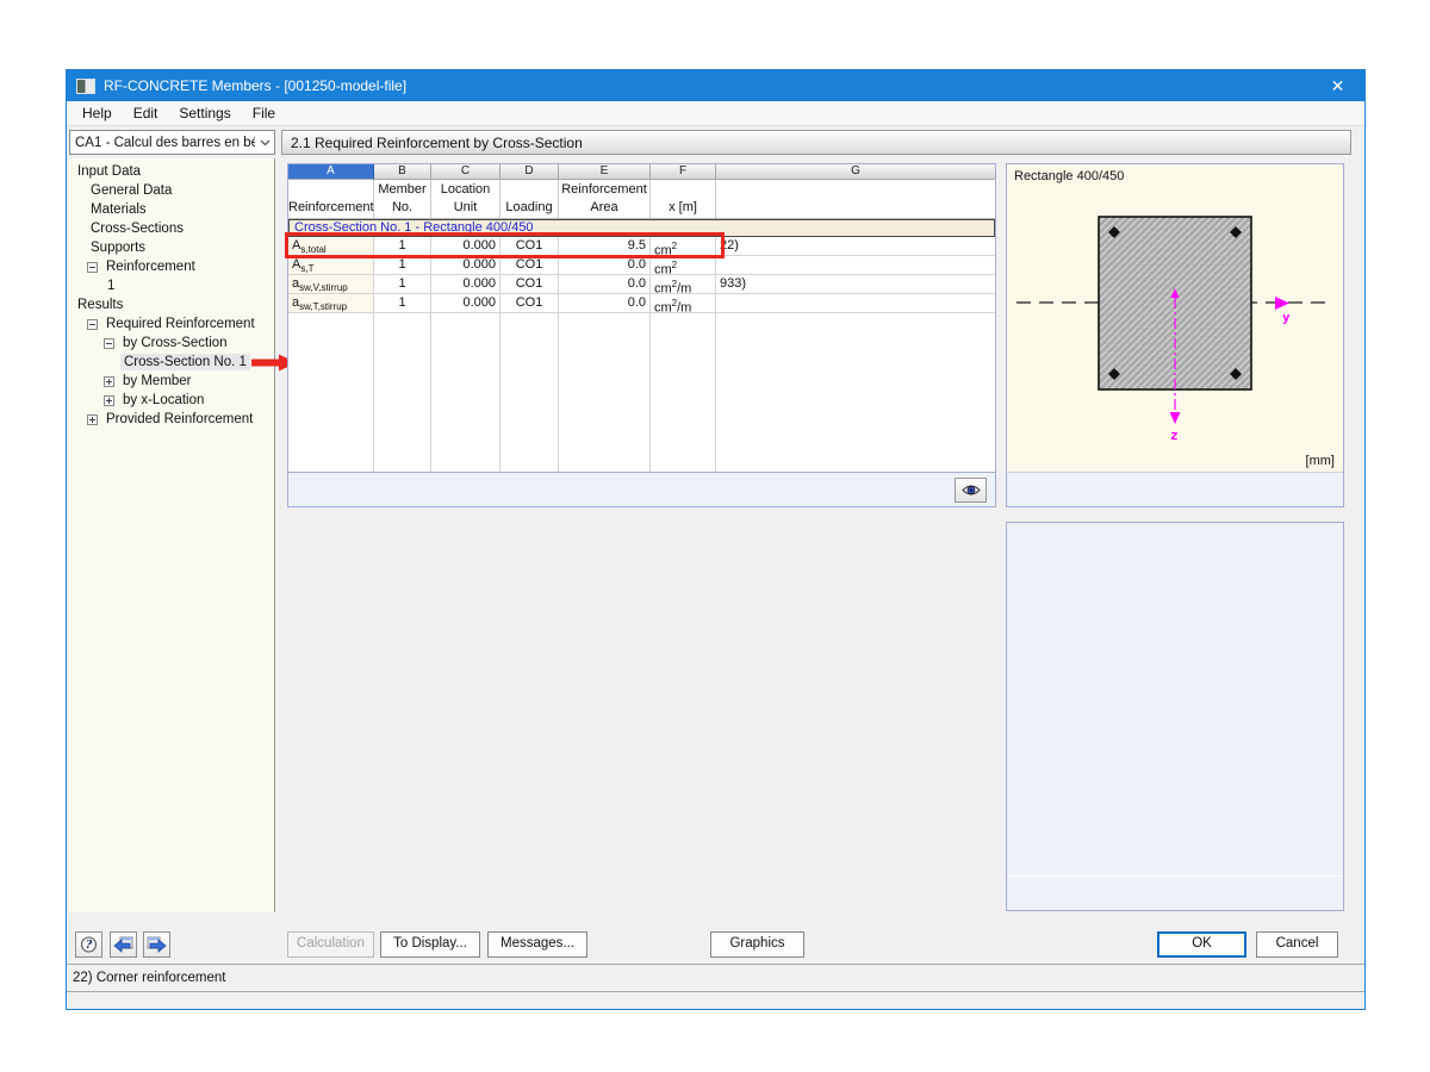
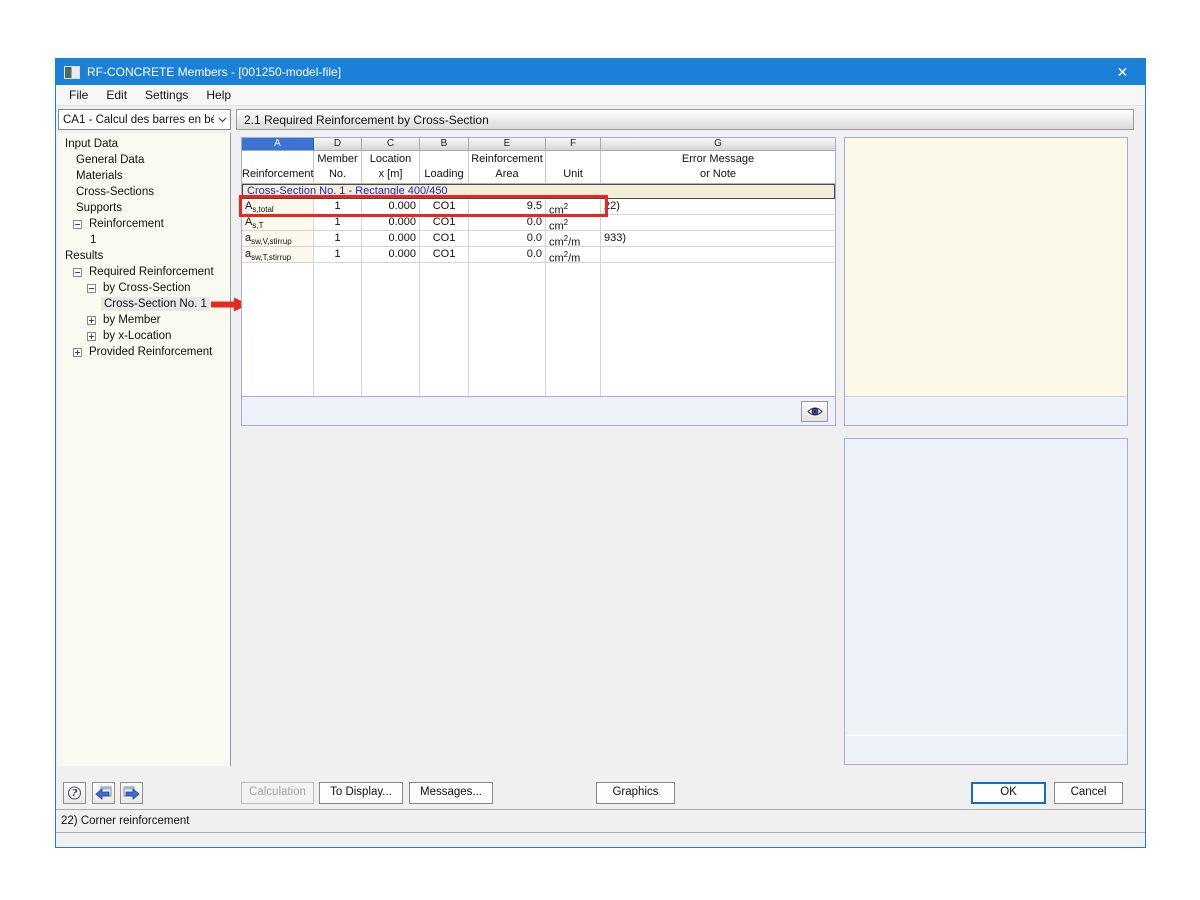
  RF-CONCRETE Members - [001250-model-file]
  ✕
- Help
+ File
  Edit
  Settings
- File
+ Help
  CA1 - Calcul des barres en bé
  2.1 Required Reinforcement by Cross-Section
  Input Data
  General Data
  Materials
  Cross-Sections
  Supports
  Reinforcement
  1
  Results
  Required Reinforcement
  by Cross-Section
  Cross-Section No. 1
  by Member
  by x-Location
  Provided Reinforcement
  A
- B
+ D
  C
- D
+ B
  E
  F
  G
  Reinforcement
  Member
  No.
  Location
- Unit
+ x [m]
  Loading
  Reinforcement
  Area
- x [m]
+ Unit
+ Error Message
+ or Note
  Cross-Section No. 1 - Rectangle 400/450
  As,total
  1
  0.000
  CO1
  9.5
  cm2
  22)
  As,T
  1
  0.000
  CO1
  0.0
  cm2
  asw,V,stirrup
  1
  0.000
  CO1
  0.0
  cm2/m
  933)
  asw,T,stirrup
  1
  0.000
  CO1
  0.0
  cm2/m
- y
- z
- Rectangle 400/450
- [mm]
  ?
  Calculation
  To Display...
  Messages...
  Graphics
  OK
  Cancel
  22) Corner reinforcement
